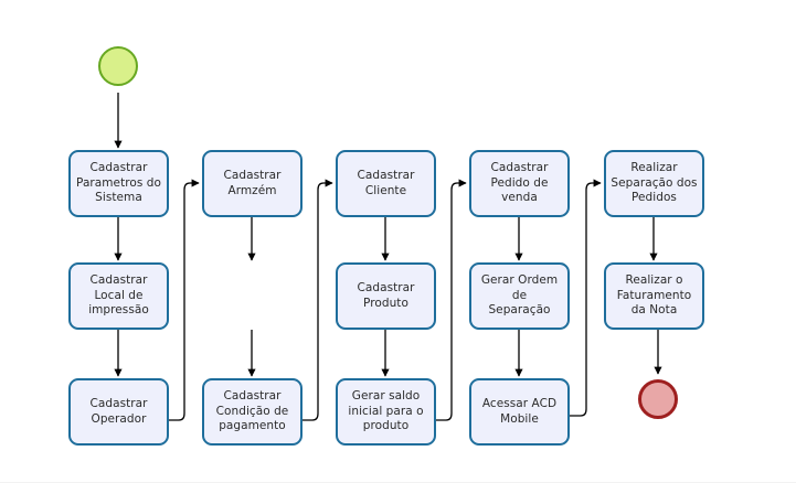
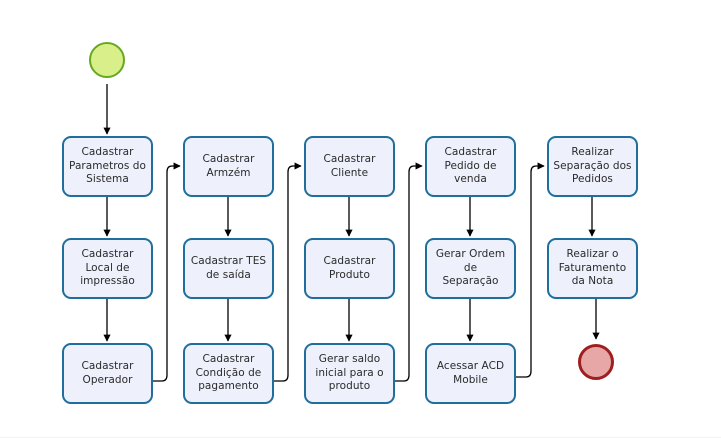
  Cadastrar
  Parametros do
  Sistema
  Cadastrar
  Local de
  impressão
  Cadastrar
  Operador
  Cadastrar
  Armzém
+ Cadastrar TES
+ de saída
  Cadastrar
  Condição de
  pagamento
  Cadastrar
  Cliente
  Cadastrar
  Produto
  Gerar saldo
  inicial para o
  produto
  Cadastrar
  Pedido de
  venda
  Gerar Ordem de
  Separação
  Acessar ACD
  Mobile
  Realizar
  Separação dos
  Pedidos
  Realizar o
  Faturamento
  da Nota
